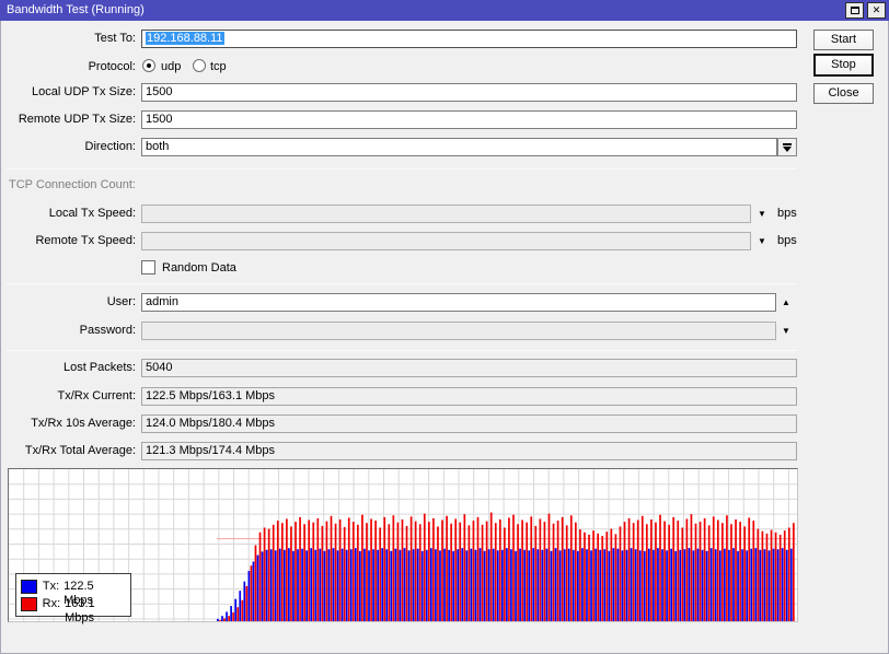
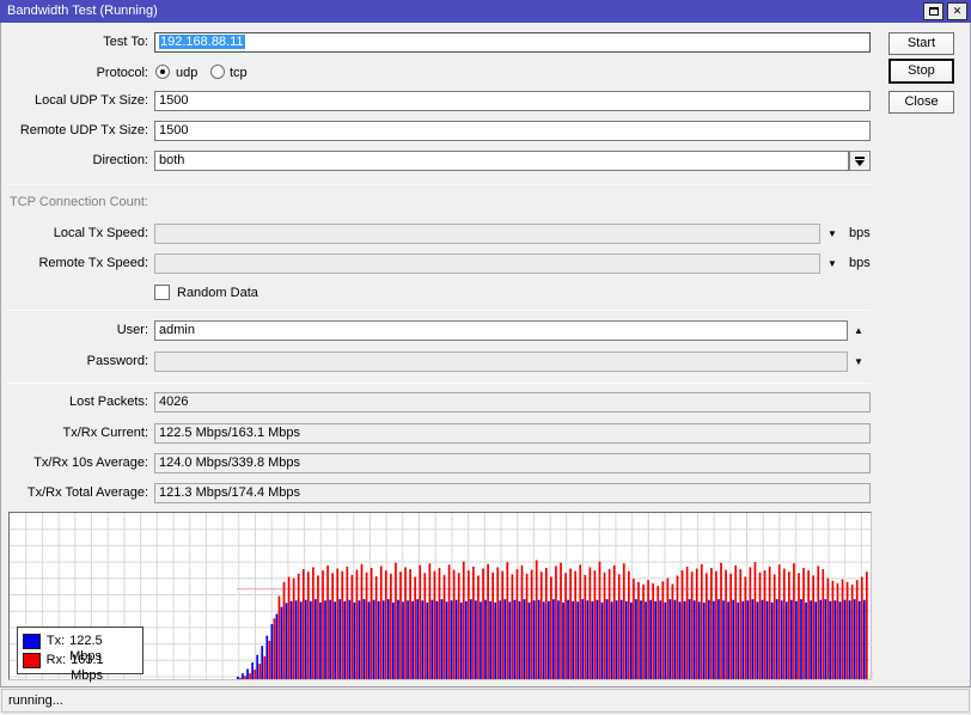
  Bandwidth Test (Running)
  ✕
  Test To:
  192.168.88.11
  Protocol:
  udp
  tcp
  Local UDP Tx Size:
  1500
  Remote UDP Tx Size:
  1500
  Direction:
  both
  TCP Connection Count:
  Local Tx Speed:
  ▼
  bps
  Remote Tx Speed:
  ▼
  bps
  Random Data
  User:
  admin
  ▲
  Password:
  ▼
  Lost Packets:
- 5040
+ 4026
  Tx/Rx Current:
  122.5 Mbps/163.1 Mbps
  Tx/Rx 10s Average:
- 124.0 Mbps/180.4 Mbps
+ 124.0 Mbps/339.8 Mbps
  Tx/Rx Total Average:
  121.3 Mbps/174.4 Mbps
  Start
  Stop
  Close
  Tx:
  122.5 Mbps
  Rx:
  163.1 Mbps
+ running...
